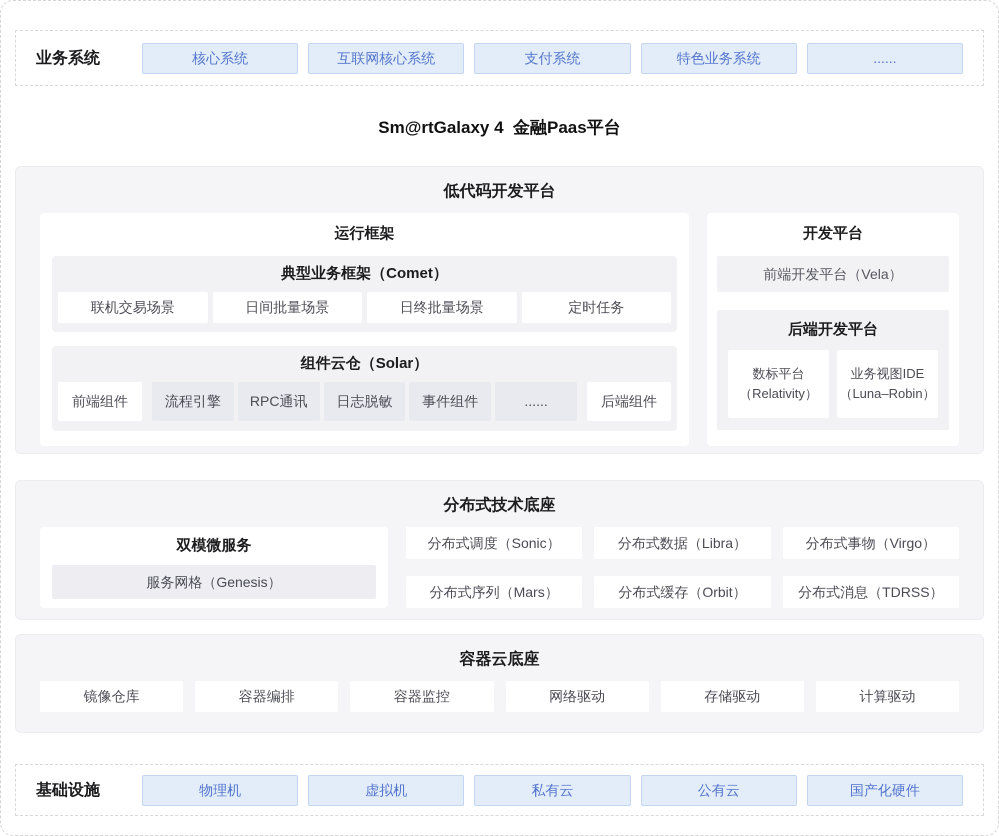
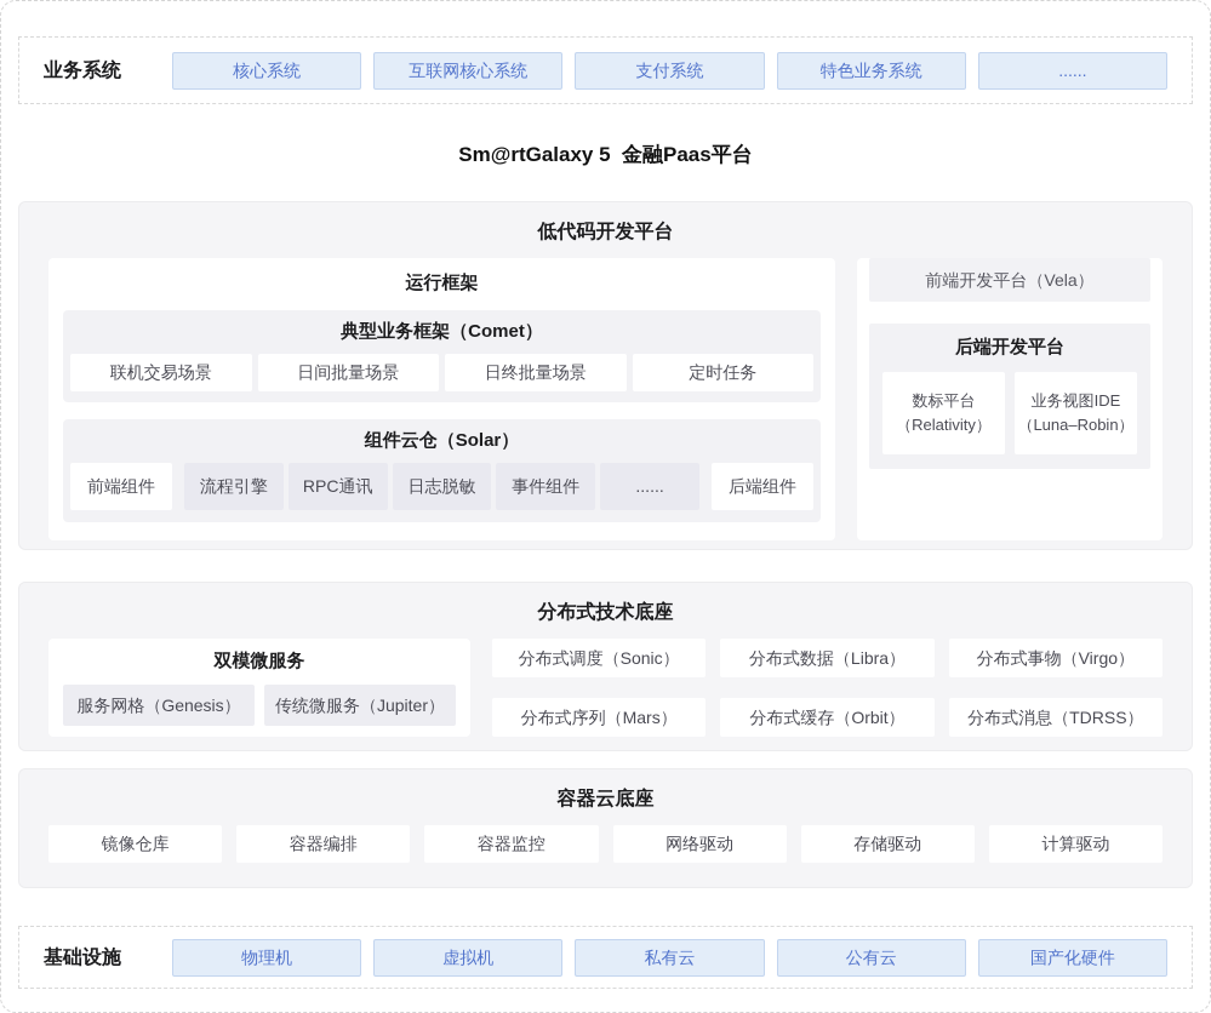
  业务系统
  核心系统
  互联网核心系统
  支付系统
  特色业务系统
  ......
- Sm@rtGalaxy 4 金融Paas平台
+ Sm@rtGalaxy 5 金融Paas平台
  低代码开发平台
  运行框架
  典型业务框架（Comet）
  联机交易场景
  日间批量场景
  日终批量场景
  定时任务
  组件云仓（Solar）
  前端组件
  流程引擎
  RPC通讯
  日志脱敏
  事件组件
  ......
  后端组件
- 开发平台
  前端开发平台（Vela）
  后端开发平台
  数标平台
  （Relativity）
  业务视图IDE
  （Luna–Robin）
  分布式技术底座
  双模微服务
  服务网格（Genesis）
+ 传统微服务（Jupiter）
  分布式调度（Sonic）
  分布式数据（Libra）
  分布式事物（Virgo）
  分布式序列（Mars）
  分布式缓存（Orbit）
  分布式消息（TDRSS）
  容器云底座
  镜像仓库
  容器编排
  容器监控
  网络驱动
  存储驱动
  计算驱动
  基础设施
  物理机
  虚拟机
  私有云
  公有云
  国产化硬件
